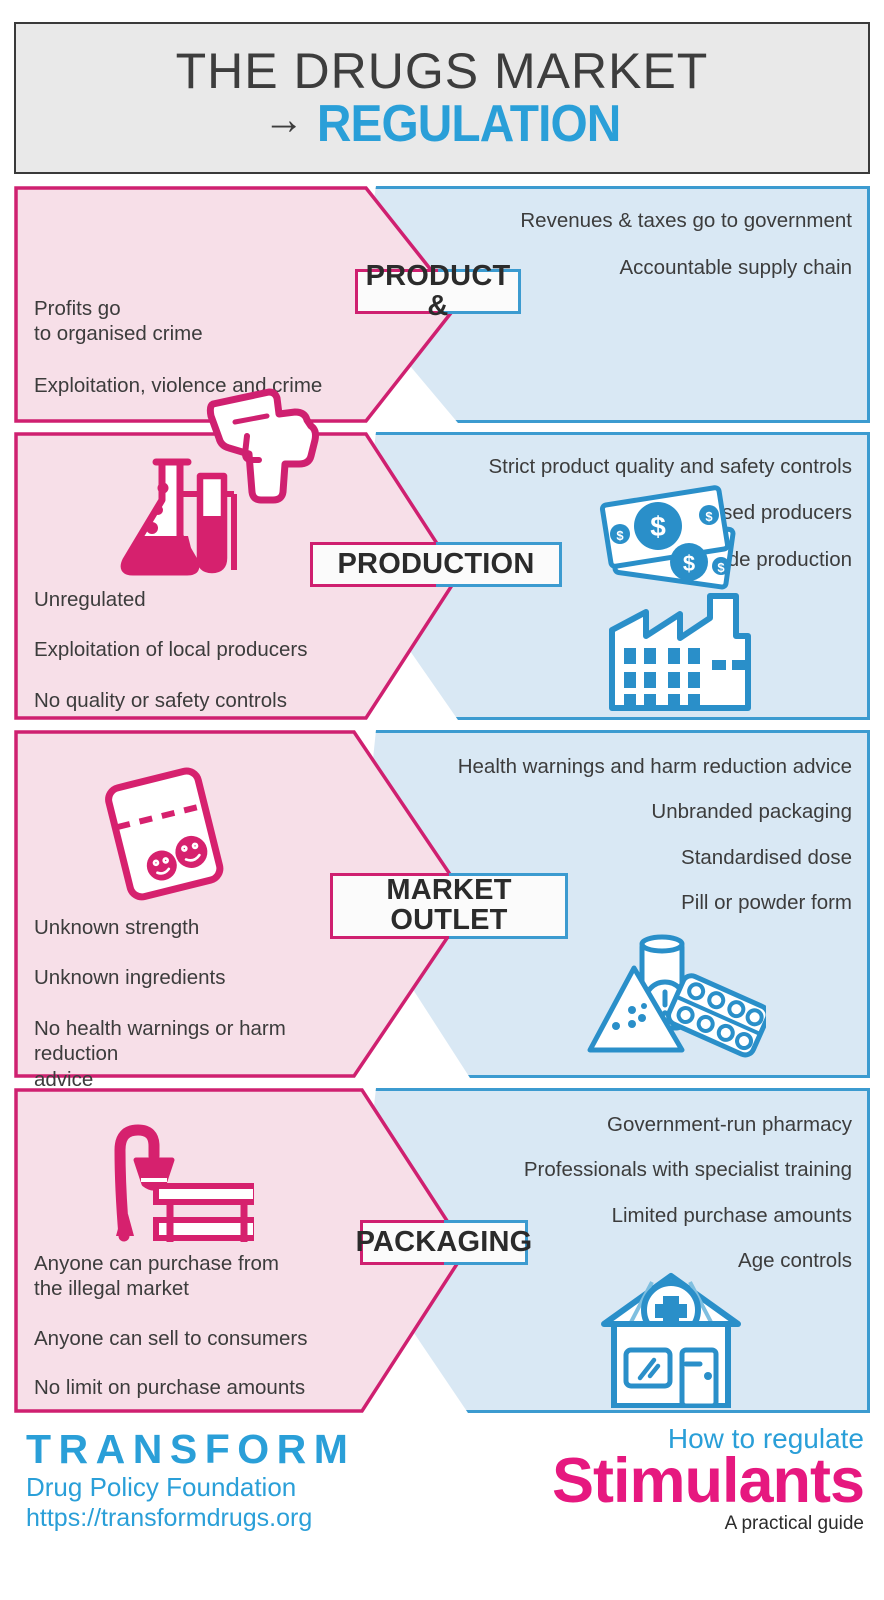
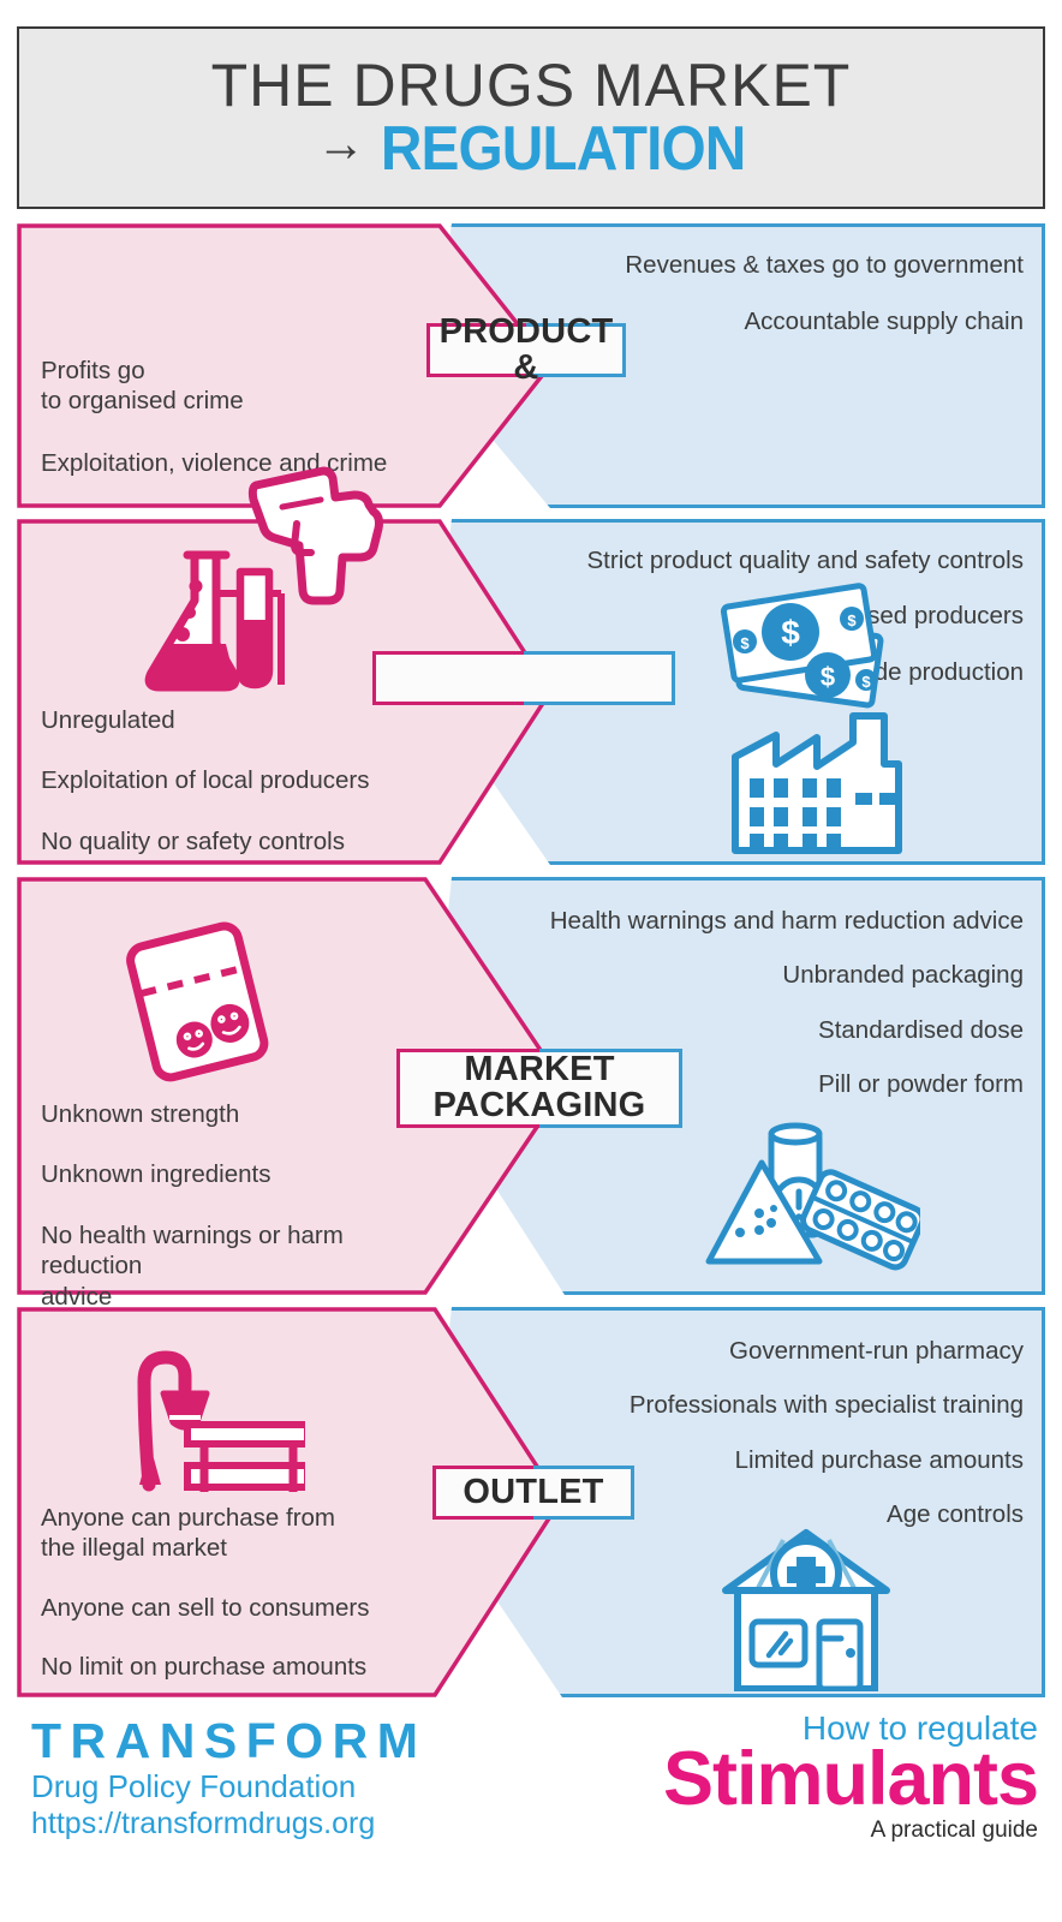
  THE DRUGS MARKET
  →
  REGULATION
  Profits go
  to organised crime
  Exploitation, violence and crime
  Revenues & taxes go to government
  Accountable supply chain
  $
  $
  $
  $
  $
  PRODUCT &
  Unregulated
  Exploitation of local producers
  No quality or safety controls
  Strict product quality and safety controls
  sed producers
- PRODUCTION
  Unknown strength
  Unknown ingredients
  No health warnings or harm reduction
  advice
  Health warnings and harm reduction advice
  Unbranded packaging
  Standardised dose
  Pill or powder form
  MARKET
- OUTLET
+ PACKAGING
  Anyone can purchase from
  the illegal market
  Anyone can sell to consumers
  No limit on purchase amounts
  Government-run pharmacy
  Professionals with specialist training
  Limited purchase amounts
  Age controls
- PACKAGING
+ OUTLET
  TRANSFORM
  Drug Policy Foundation
  https://transformdrugs.org
  How to regulate
  Stimulants
  A practical guide
